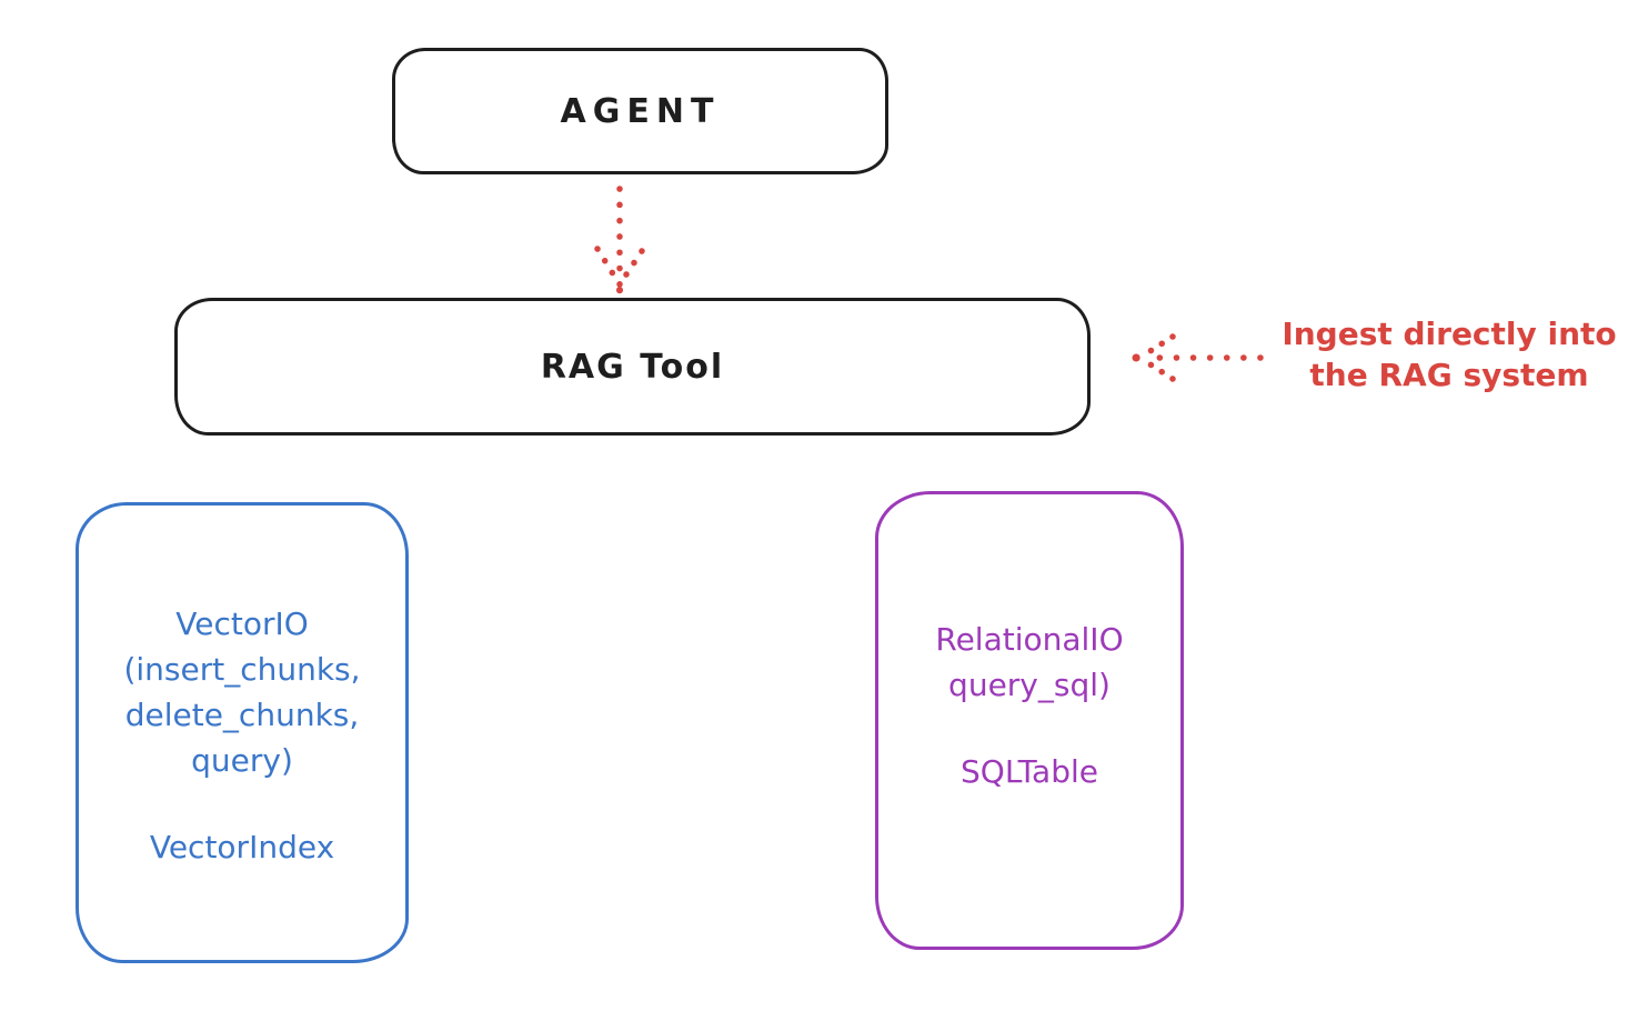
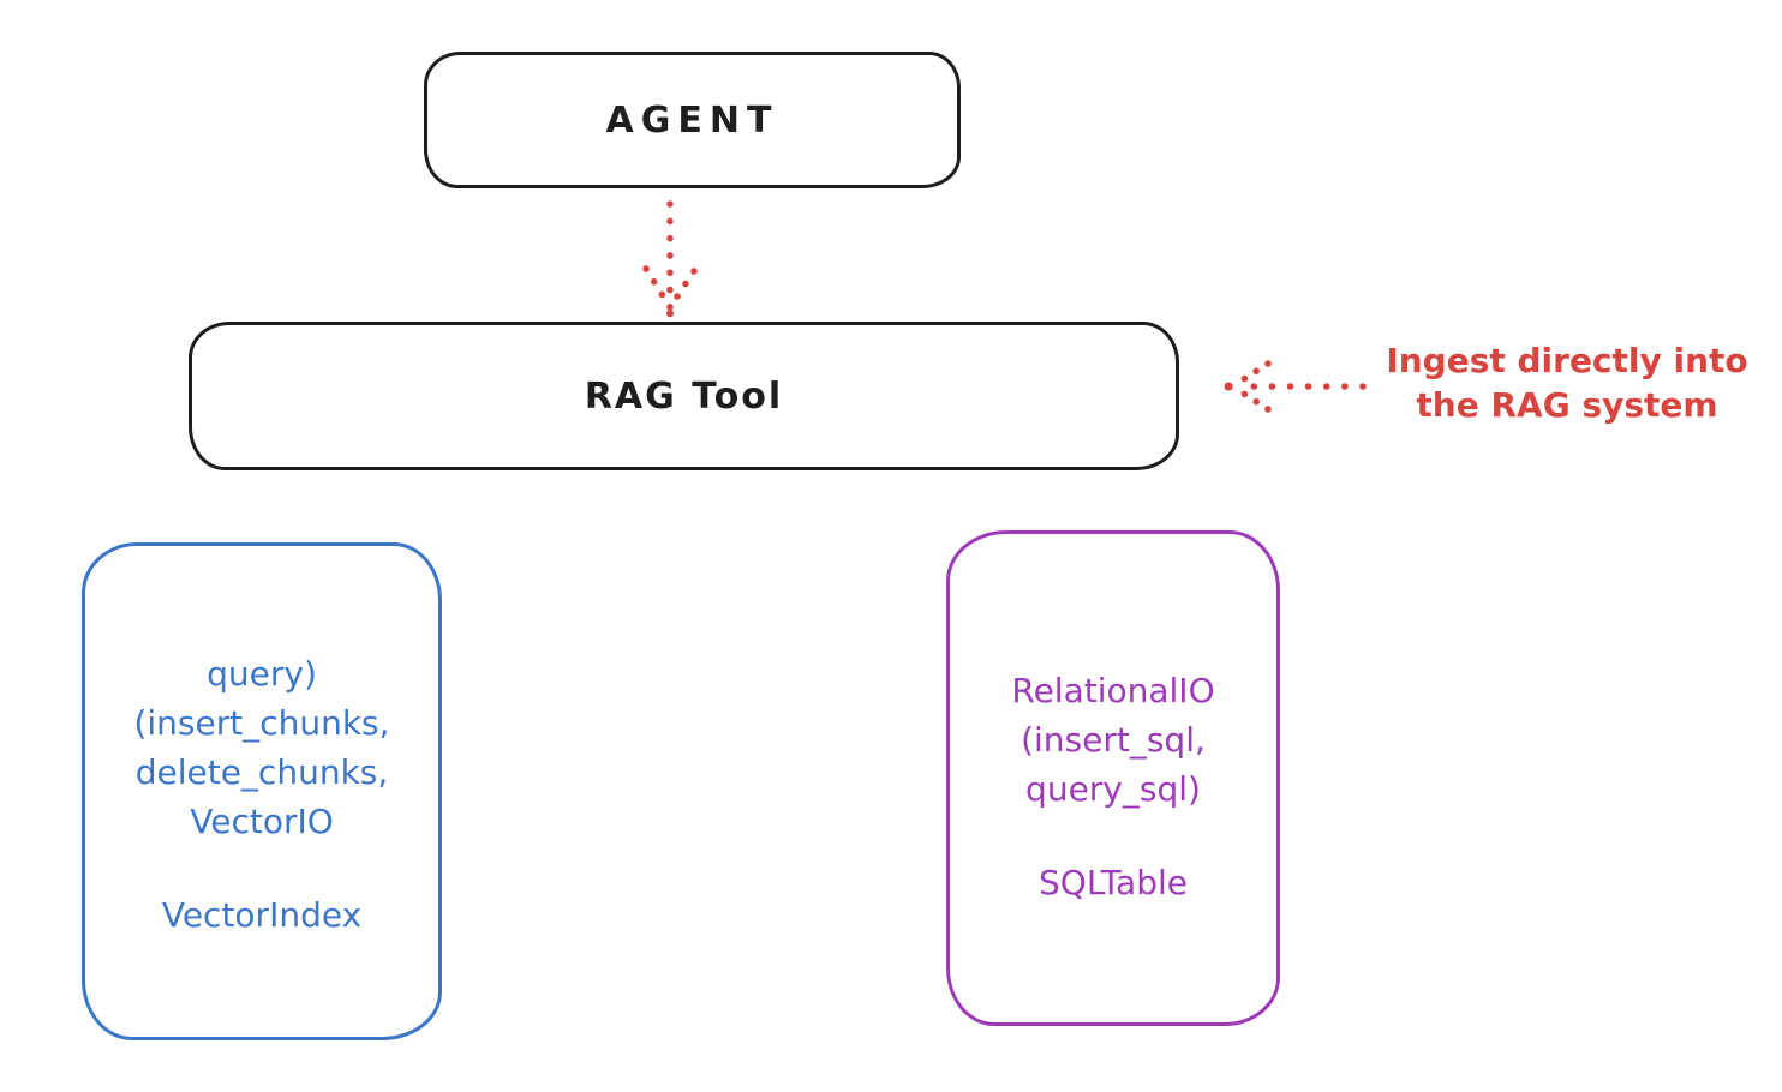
  AGENT
  RAG Tool
  Ingest directly into
  the RAG system
- VectorIO
+ query)
  (insert_chunks,
  delete_chunks,
- query)
+ VectorIO
  VectorIndex
  RelationalIO
+ (insert_sql,
  query_sql)
  SQLTable
